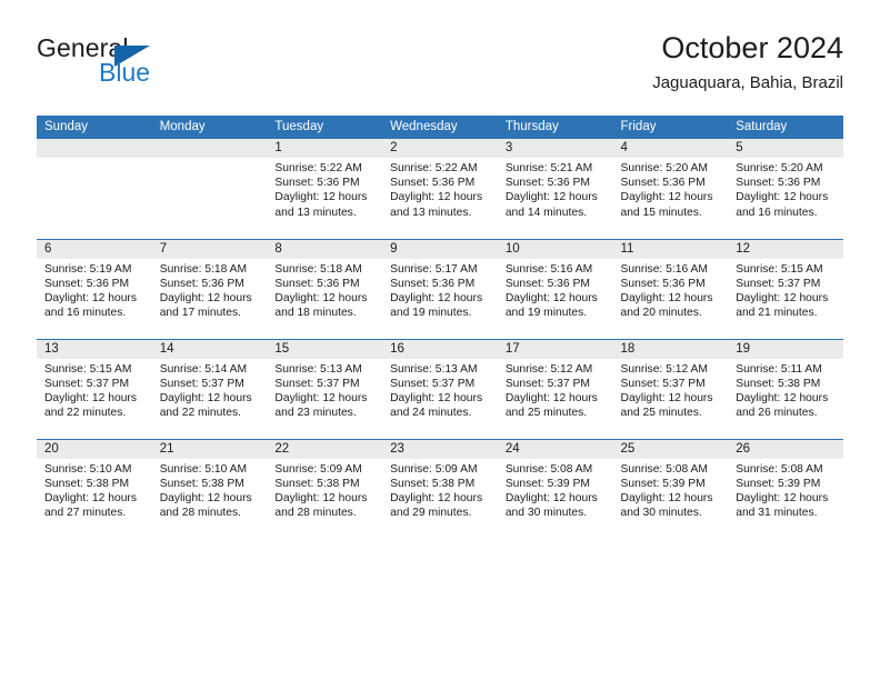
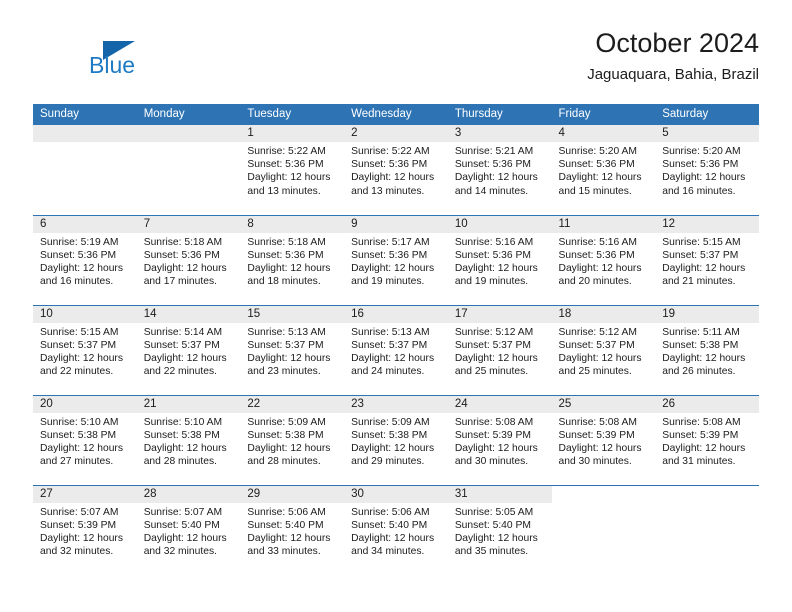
- General
  Blue
  October 2024
  Jaguaquara, Bahia, Brazil
  Sunday	Monday	Tuesday	Wednesday	Thursday	Friday	Saturday
  		1Sunrise: 5:22 AMSunset: 5:36 PMDaylight: 12 hoursand 13 minutes.	2Sunrise: 5:22 AMSunset: 5:36 PMDaylight: 12 hoursand 13 minutes.	3Sunrise: 5:21 AMSunset: 5:36 PMDaylight: 12 hoursand 14 minutes.	4Sunrise: 5:20 AMSunset: 5:36 PMDaylight: 12 hoursand 15 minutes.	5Sunrise: 5:20 AMSunset: 5:36 PMDaylight: 12 hoursand 16 minutes.
  6Sunrise: 5:19 AMSunset: 5:36 PMDaylight: 12 hoursand 16 minutes.	7Sunrise: 5:18 AMSunset: 5:36 PMDaylight: 12 hoursand 17 minutes.	8Sunrise: 5:18 AMSunset: 5:36 PMDaylight: 12 hoursand 18 minutes.	9Sunrise: 5:17 AMSunset: 5:36 PMDaylight: 12 hoursand 19 minutes.	10Sunrise: 5:16 AMSunset: 5:36 PMDaylight: 12 hoursand 19 minutes.	11Sunrise: 5:16 AMSunset: 5:36 PMDaylight: 12 hoursand 20 minutes.	12Sunrise: 5:15 AMSunset: 5:37 PMDaylight: 12 hoursand 21 minutes.
- 13Sunrise: 5:15 AMSunset: 5:37 PMDaylight: 12 hoursand 22 minutes.	14Sunrise: 5:14 AMSunset: 5:37 PMDaylight: 12 hoursand 22 minutes.	15Sunrise: 5:13 AMSunset: 5:37 PMDaylight: 12 hoursand 23 minutes.	16Sunrise: 5:13 AMSunset: 5:37 PMDaylight: 12 hoursand 24 minutes.	17Sunrise: 5:12 AMSunset: 5:37 PMDaylight: 12 hoursand 25 minutes.	18Sunrise: 5:12 AMSunset: 5:37 PMDaylight: 12 hoursand 25 minutes.	19Sunrise: 5:11 AMSunset: 5:38 PMDaylight: 12 hoursand 26 minutes.
+ 10Sunrise: 5:15 AMSunset: 5:37 PMDaylight: 12 hoursand 22 minutes.	14Sunrise: 5:14 AMSunset: 5:37 PMDaylight: 12 hoursand 22 minutes.	15Sunrise: 5:13 AMSunset: 5:37 PMDaylight: 12 hoursand 23 minutes.	16Sunrise: 5:13 AMSunset: 5:37 PMDaylight: 12 hoursand 24 minutes.	17Sunrise: 5:12 AMSunset: 5:37 PMDaylight: 12 hoursand 25 minutes.	18Sunrise: 5:12 AMSunset: 5:37 PMDaylight: 12 hoursand 25 minutes.	19Sunrise: 5:11 AMSunset: 5:38 PMDaylight: 12 hoursand 26 minutes.
  20Sunrise: 5:10 AMSunset: 5:38 PMDaylight: 12 hoursand 27 minutes.	21Sunrise: 5:10 AMSunset: 5:38 PMDaylight: 12 hoursand 28 minutes.	22Sunrise: 5:09 AMSunset: 5:38 PMDaylight: 12 hoursand 28 minutes.	23Sunrise: 5:09 AMSunset: 5:38 PMDaylight: 12 hoursand 29 minutes.	24Sunrise: 5:08 AMSunset: 5:39 PMDaylight: 12 hoursand 30 minutes.	25Sunrise: 5:08 AMSunset: 5:39 PMDaylight: 12 hoursand 30 minutes.	26Sunrise: 5:08 AMSunset: 5:39 PMDaylight: 12 hoursand 31 minutes.
+ 27Sunrise: 5:07 AMSunset: 5:39 PMDaylight: 12 hoursand 32 minutes.	28Sunrise: 5:07 AMSunset: 5:40 PMDaylight: 12 hoursand 32 minutes.	29Sunrise: 5:06 AMSunset: 5:40 PMDaylight: 12 hoursand 33 minutes.	30Sunrise: 5:06 AMSunset: 5:40 PMDaylight: 12 hoursand 34 minutes.	31Sunrise: 5:05 AMSunset: 5:40 PMDaylight: 12 hoursand 35 minutes.
